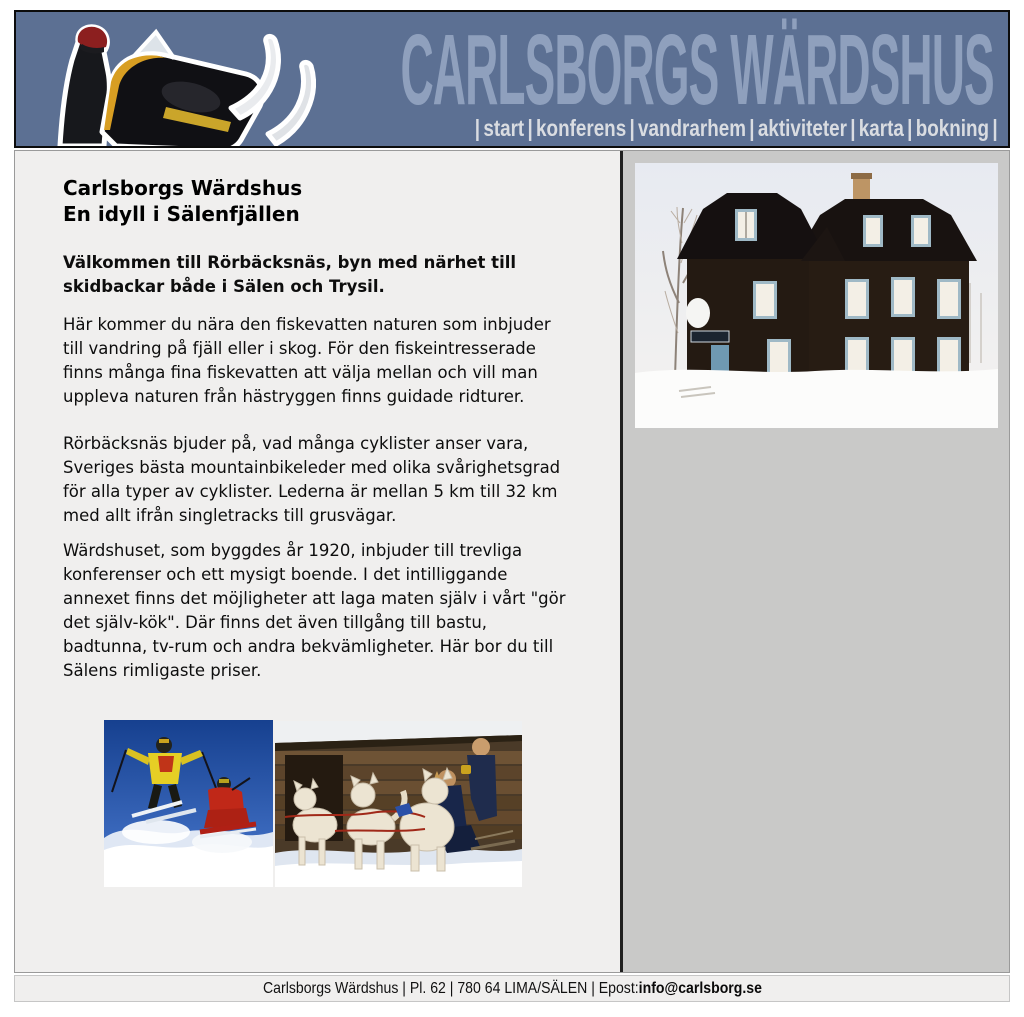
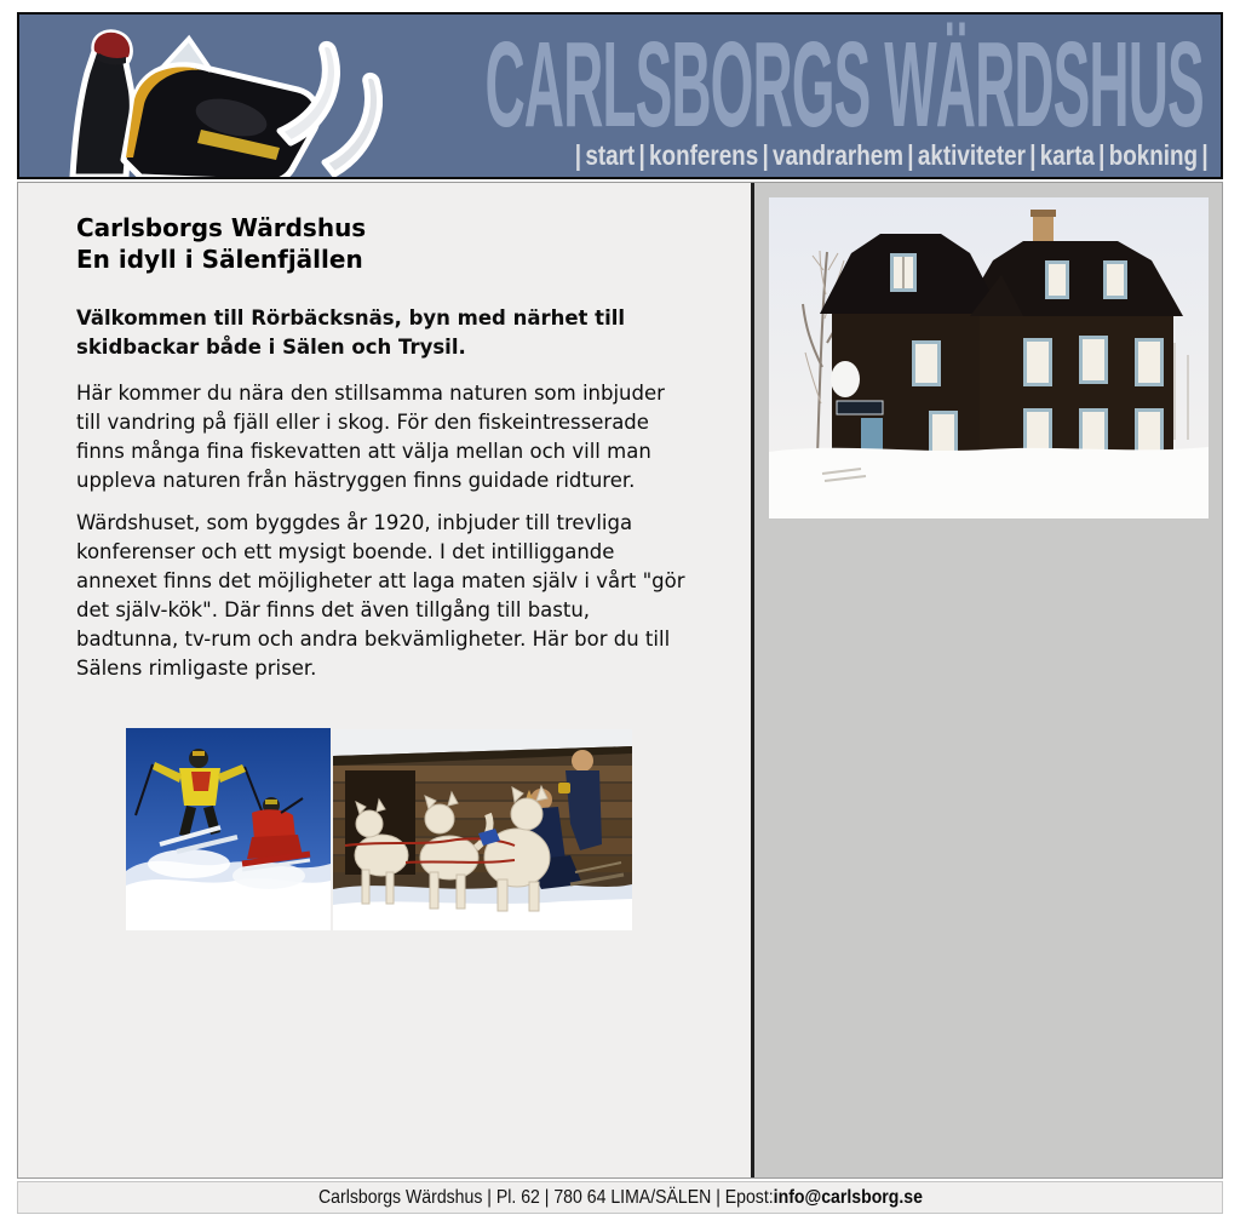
  CARLSBORGS WÄRDSHUS
  | start | konferens | vandrarhem | aktiviteter | karta | bokning |
  Carlsborgs Wärdshus
  En idyll i Sälenfjällen
  Välkommen till Rörbäcksnäs, byn med närhet till skidbackar både i Sälen och Trysil.
- Här kommer du nära den fiskevatten naturen som inbjuder till vandring på fjäll eller i skog. För den fiskeintresserade finns många fina fiskevatten att välja mellan och vill man uppleva naturen från hästryggen finns guidade ridturer.
+ Här kommer du nära den stillsamma naturen som inbjuder till vandring på fjäll eller i skog. För den fiskeintresserade finns många fina fiskevatten att välja mellan och vill man uppleva naturen från hästryggen finns guidade ridturer.
- Rörbäcksnäs bjuder på, vad många cyklister anser vara, Sveriges bästa mountainbikeleder med olika svårighetsgrad för alla typer av cyklister. Lederna är mellan 5 km till 32 km med allt ifrån singletracks till grusvägar.
  Wärdshuset, som byggdes år 1920, inbjuder till trevliga konferenser och ett mysigt boende. I det intilliggande annexet finns det möjligheter att laga maten själv i vårt "gör det själv-kök". Där finns det även tillgång till bastu, badtunna, tv-rum och andra bekvämligheter. Här bor du till Sälens rimligaste priser.
  Carlsborgs Wärdshus | Pl. 62 | 780 64 LIMA/SÄLEN | Epost:info@carlsborg.se
